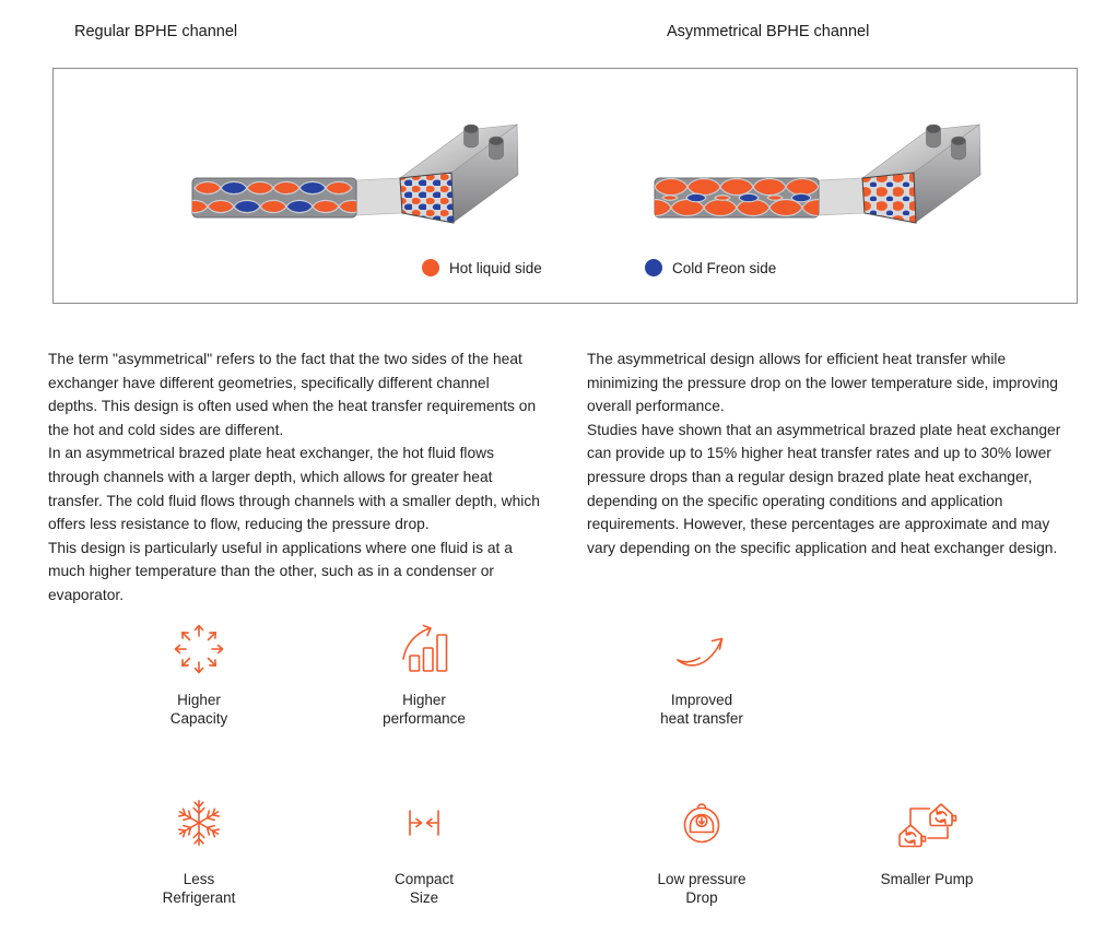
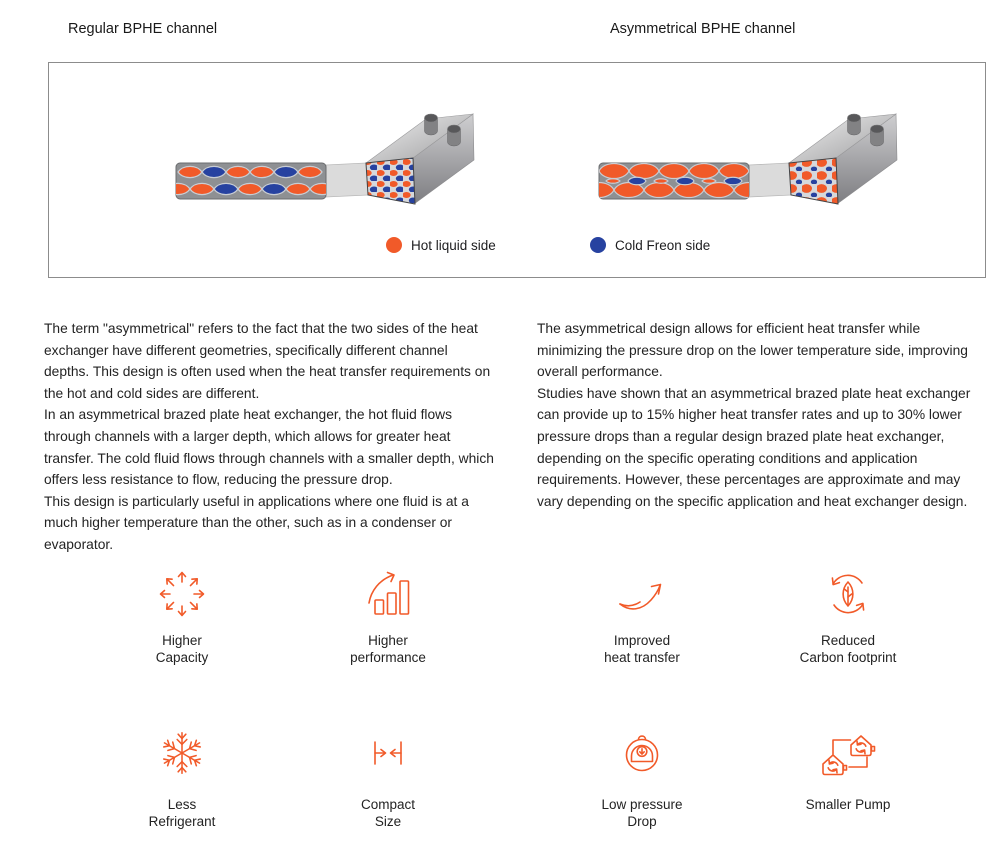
  Regular BPHE channel
  Asymmetrical BPHE channel
  Hot liquid side
  Cold Freon side
  The term "asymmetrical" refers to the fact that the two sides of the heat exchanger have different geometries, specifically different channel depths. This design is often used when the heat transfer requirements on the hot and cold sides are different.
  In an asymmetrical brazed plate heat exchanger, the hot fluid flows through channels with a larger depth, which allows for greater heat transfer. The cold fluid flows through channels with a smaller depth, which offers less resistance to flow, reducing the pressure drop.
  This design is particularly useful in applications where one fluid is at a much higher temperature than the other, such as in a condenser or evaporator.
  The asymmetrical design allows for efficient heat transfer while minimizing the pressure drop on the lower temperature side, improving overall performance.
  Studies have shown that an asymmetrical brazed plate heat exchanger can provide up to 15% higher heat transfer rates and up to 30% lower pressure drops than a regular design brazed plate heat exchanger, depending on the specific operating conditions and application requirements. However, these percentages are approximate and may vary depending on the specific application and heat exchanger design.
  Higher
  Capacity
  Higher
  performance
  Improved
  heat transfer
+ Reduced
+ Carbon footprint
  Less
  Refrigerant
  Compact
  Size
  Low pressure
  Drop
  Smaller Pump
